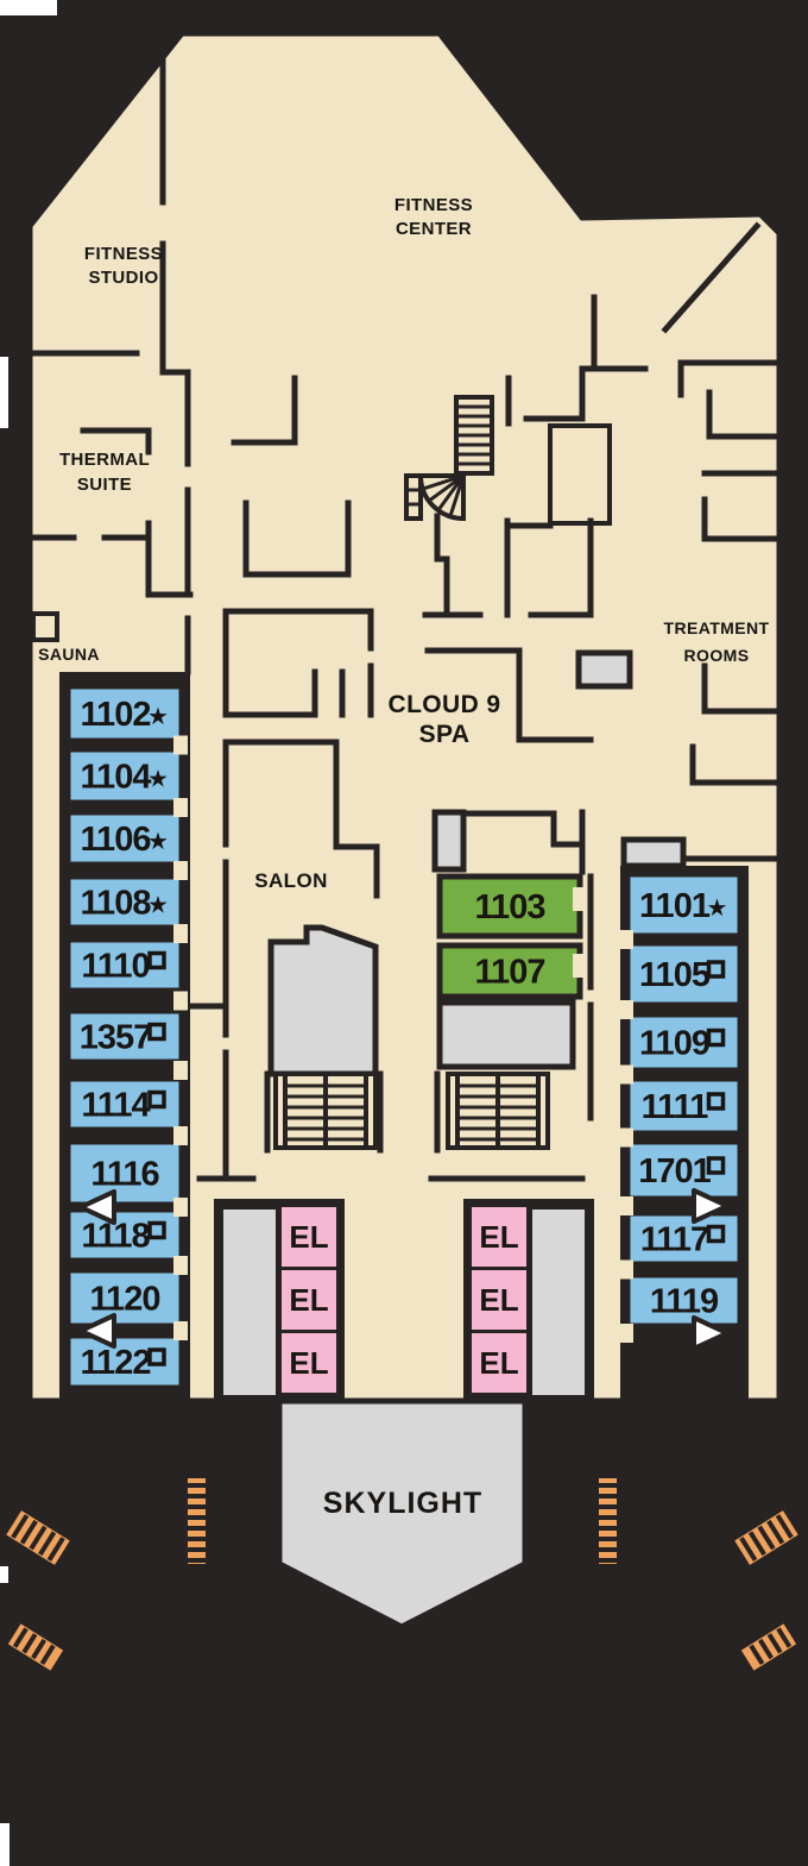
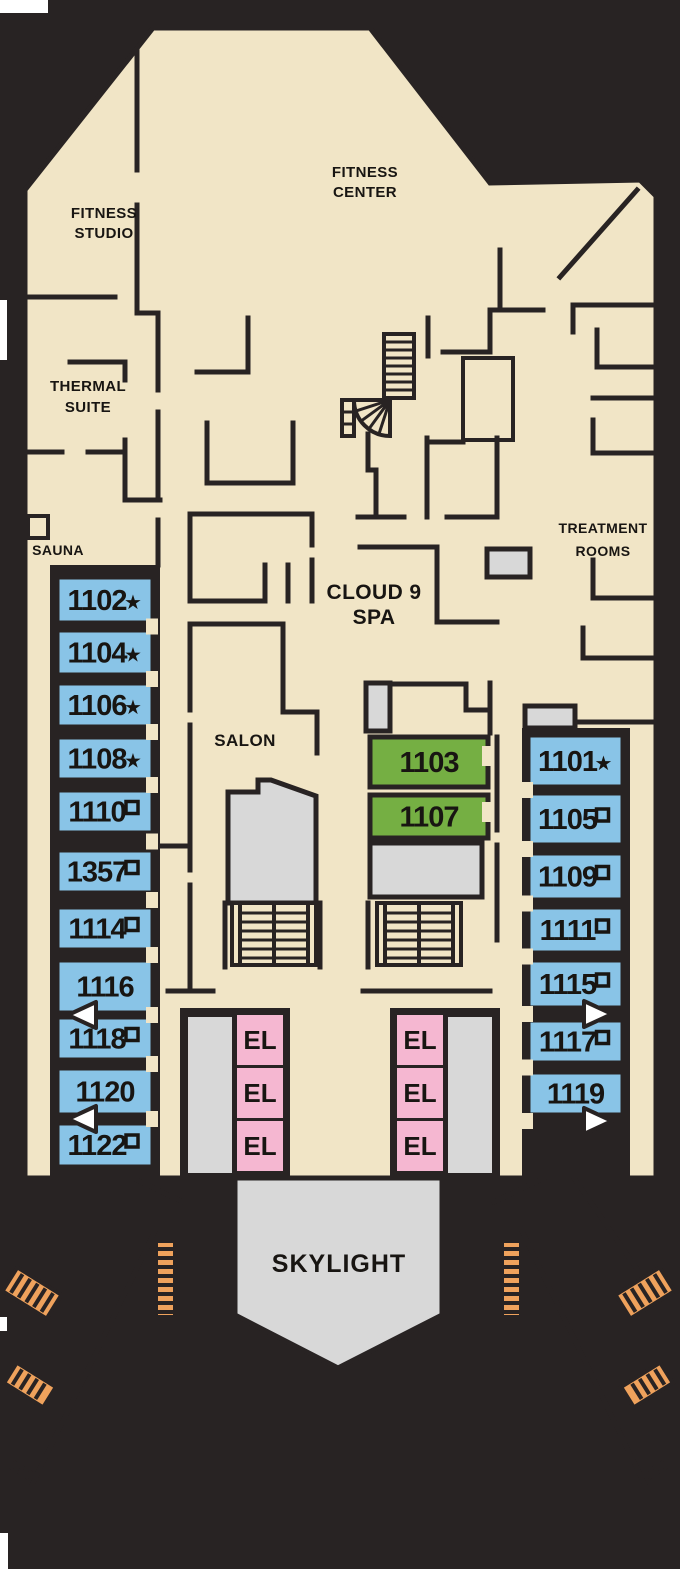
  1102
  ★
  1104
  ★
  1106
  ★
  1108
  ★
  1110
  1357
  1114
  1116
  1118
  1120
  1122
  1101
  ★
  1105
  1109
  1111
- 1701
+ 1115
  1117
  1119
  1103
  1107
  EL
  EL
  EL
  EL
  EL
  EL
  FITNESS
  STUDIO
  FITNESS
  CENTER
  THERMAL
  SUITE
  SAUNA
  CLOUD 9
  SPA
  TREATMENT
  ROOMS
  SALON
  SKYLIGHT
